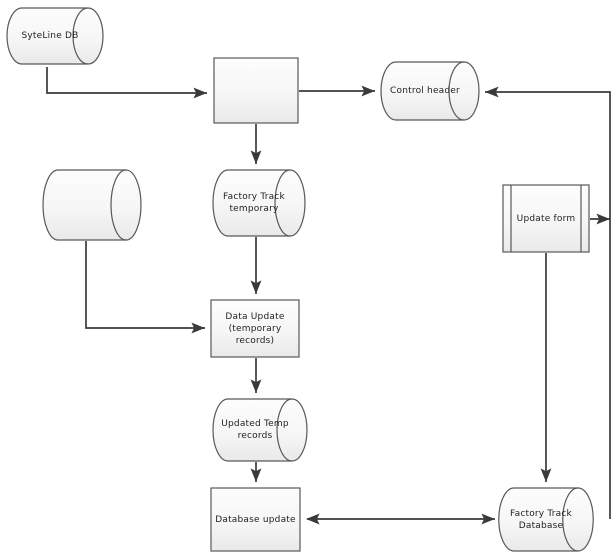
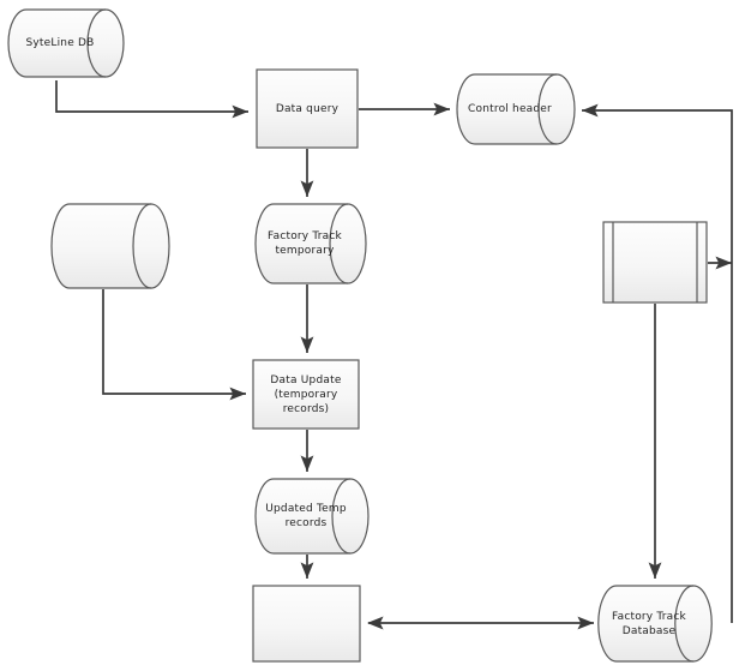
  SyteLine DB
+ Data query
  Control header
  Factory Track
  temporary
- Update form
  Data Update
  (temporary records)
  Updated Temp
  records
- Database update
  Factory Track
  Database
